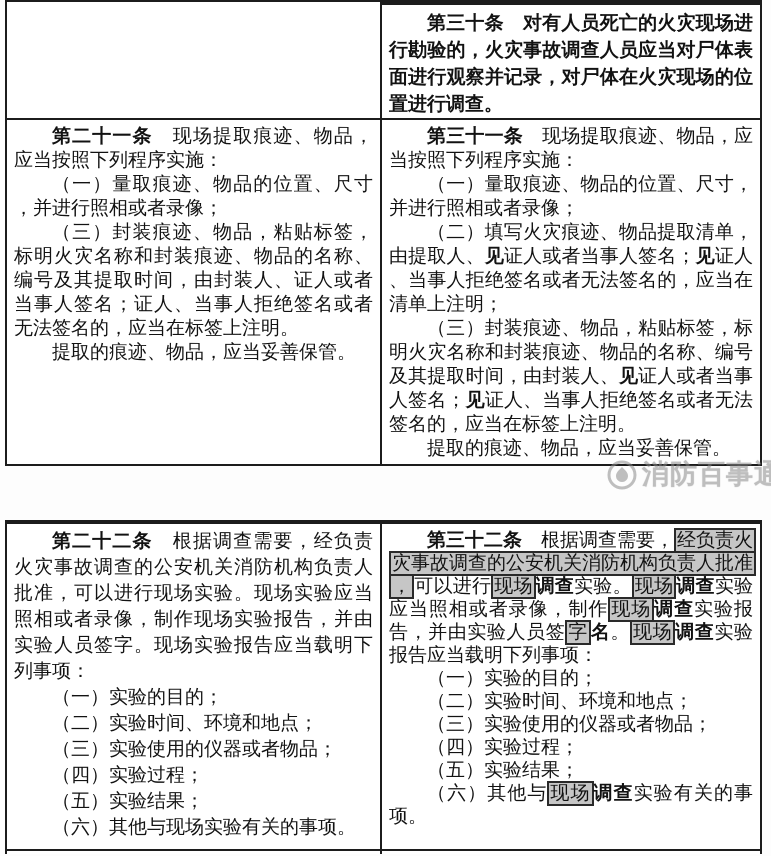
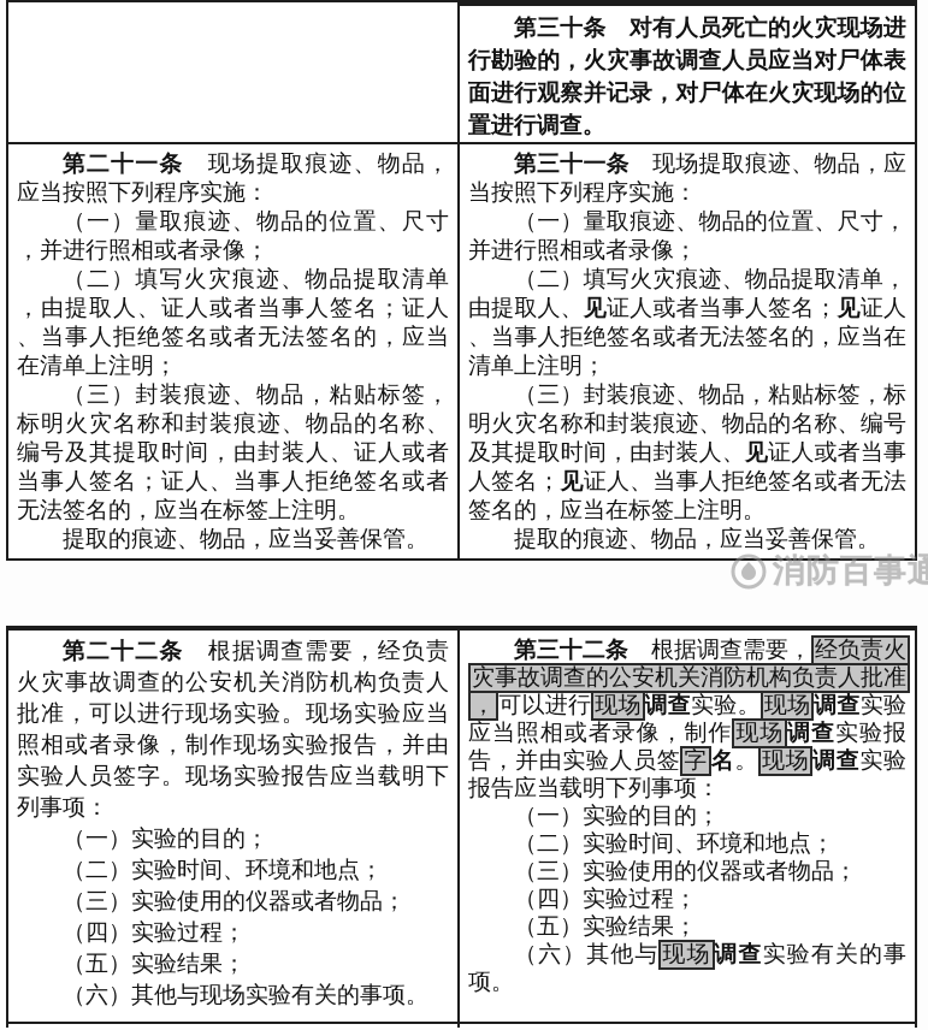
  第三十条 对有人员死亡的火灾现场进行勘验的，火灾事故调查人员应当对尸体表面进行观察并记录，对尸体在火灾现场的位置进行调查。
  第二十一条 现场提取痕迹、物品，应当按照下列程序实施：
  （一）量取痕迹、物品的位置、尺寸，并进行照相或者录像；
+ （二）填写火灾痕迹、物品提取清单，由提取人、证人或者当事人签名；证人、当事人拒绝签名或者无法签名的，应当在清单上注明；
  （三）封装痕迹、物品，粘贴标签，标明火灾名称和封装痕迹、物品的名称、编号及其提取时间，由封装人、证人或者当事人签名；证人、当事人拒绝签名或者无法签名的，应当在标签上注明。
  提取的痕迹、物品，应当妥善保管。
  第三十一条 现场提取痕迹、物品，应当按照下列程序实施：
  （一）量取痕迹、物品的位置、尺寸，并进行照相或者录像；
  （二）填写火灾痕迹、物品提取清单，由提取人、见证人或者当事人签名；见证人、当事人拒绝签名或者无法签名的，应当在清单上注明；
  （三）封装痕迹、物品，粘贴标签，标明火灾名称和封装痕迹、物品的名称、编号及其提取时间，由封装人、见证人或者当事人签名；见证人、当事人拒绝签名或者无法签名的，应当在标签上注明。
  提取的痕迹、物品，应当妥善保管。
  第二十二条 根据调查需要，经负责火灾事故调查的公安机关消防机构负责人批准，可以进行现场实验。现场实验应当照相或者录像，制作现场实验报告，并由实验人员签字。现场实验报告应当载明下列事项：
  （一）实验的目的；
  （二）实验时间、环境和地点；
  （三）实验使用的仪器或者物品；
  （四）实验过程；
  （五）实验结果；
  （六）其他与现场实验有关的事项。
  第三十二条 根据调查需要， 经负责火灾事故调查的公安机关消防机构负责人批准， 可以进行 现场 调查实验。 现场 调查实验应当照相或者录像，制作 现场 调查实验报告，并由实验人员签 字 名。 现场 调查实验报告应当载明下列事项：
  （一）实验的目的；
  （二）实验时间、环境和地点；
  （三）实验使用的仪器或者物品；
  （四）实验过程；
  （五）实验结果；
  （六）其他与 现场 调查实验有关的事项。
  消防百事通
